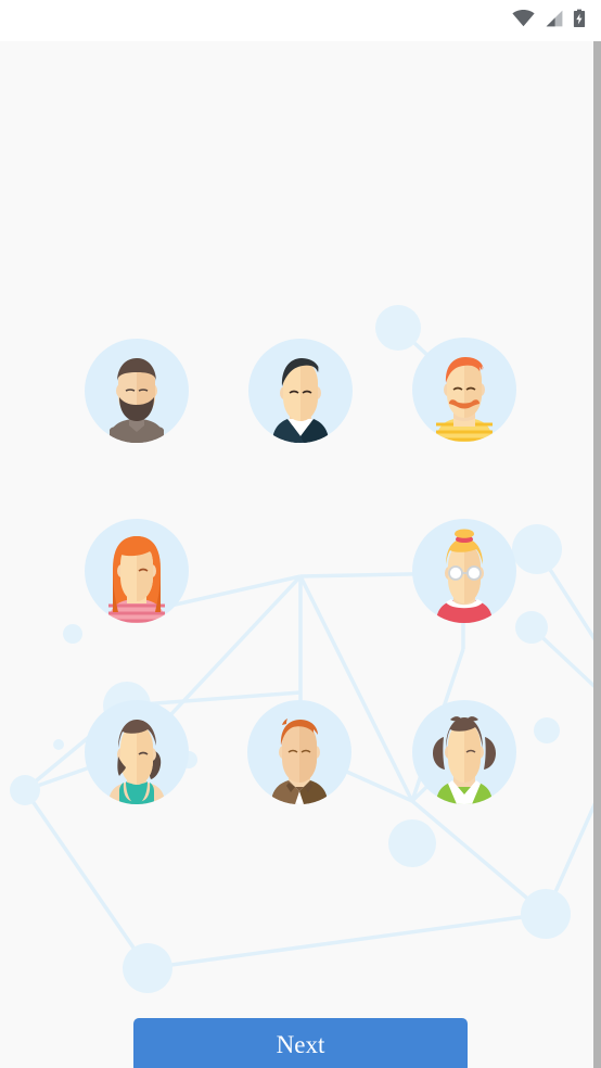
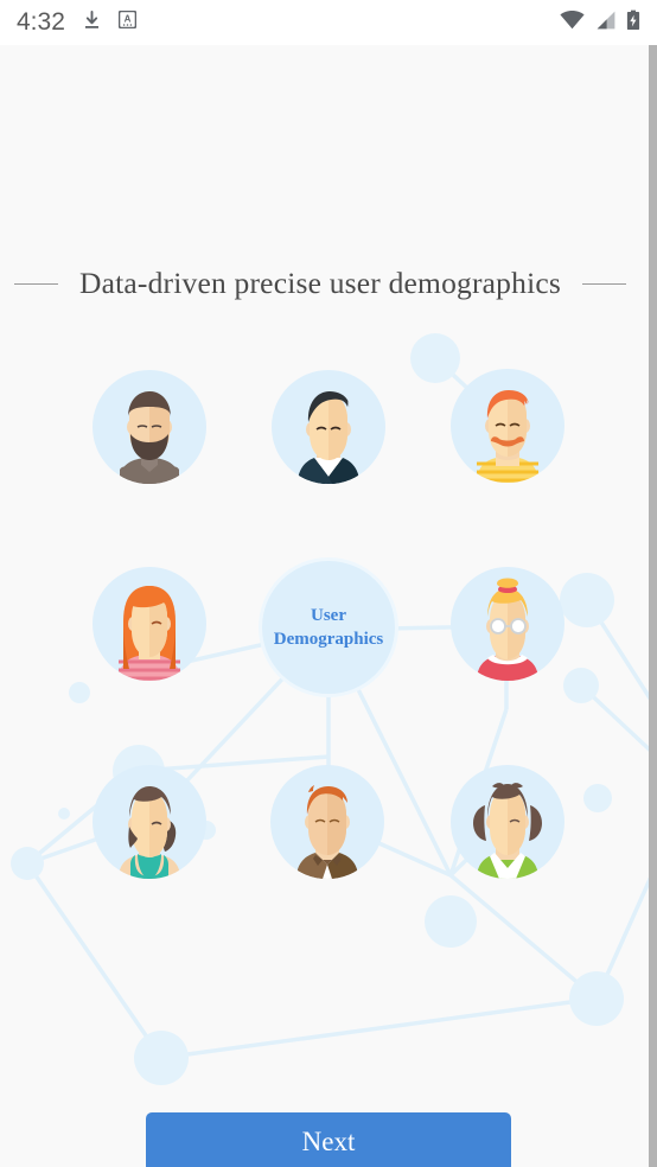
+ 4:32
+ A
+ Data-driven precise user demographics
+ User Demographics
  Next
